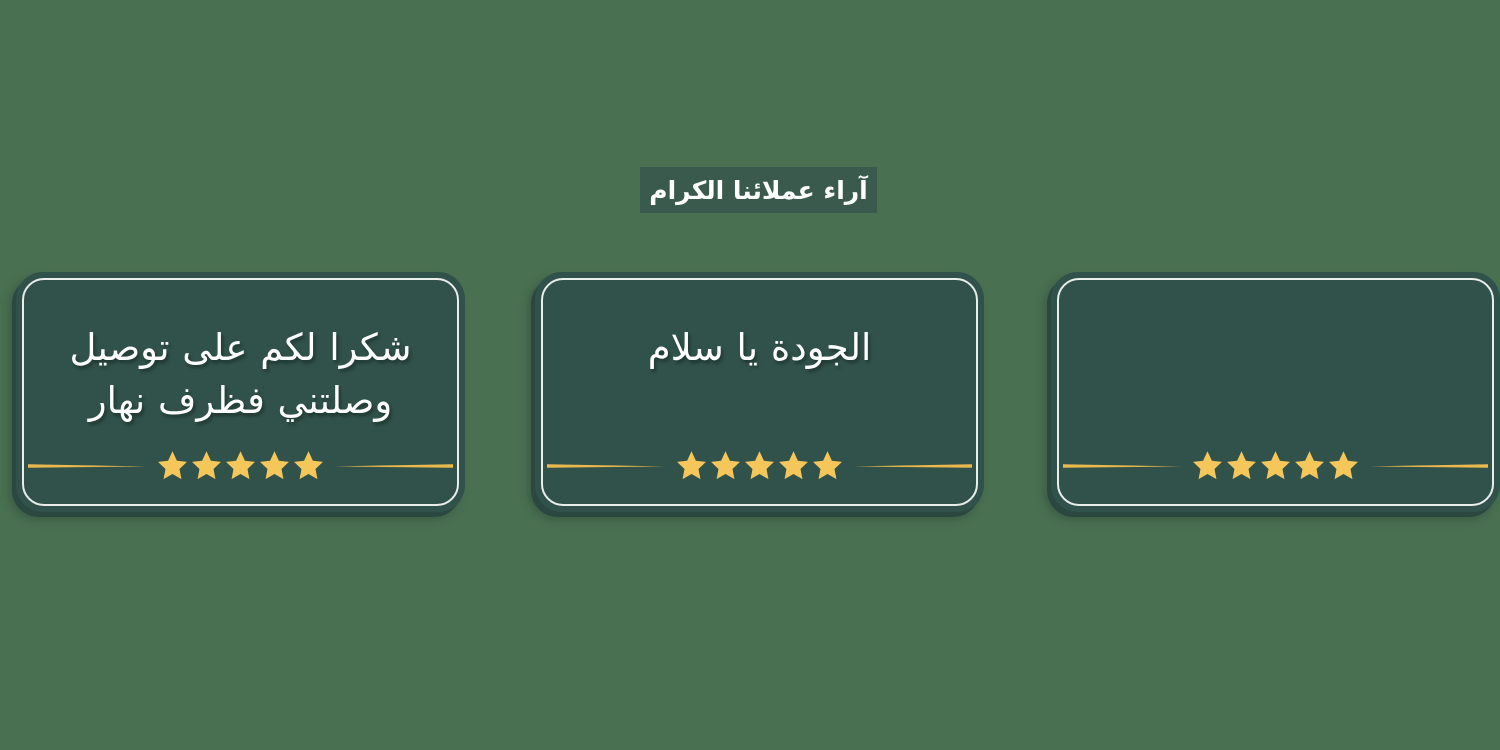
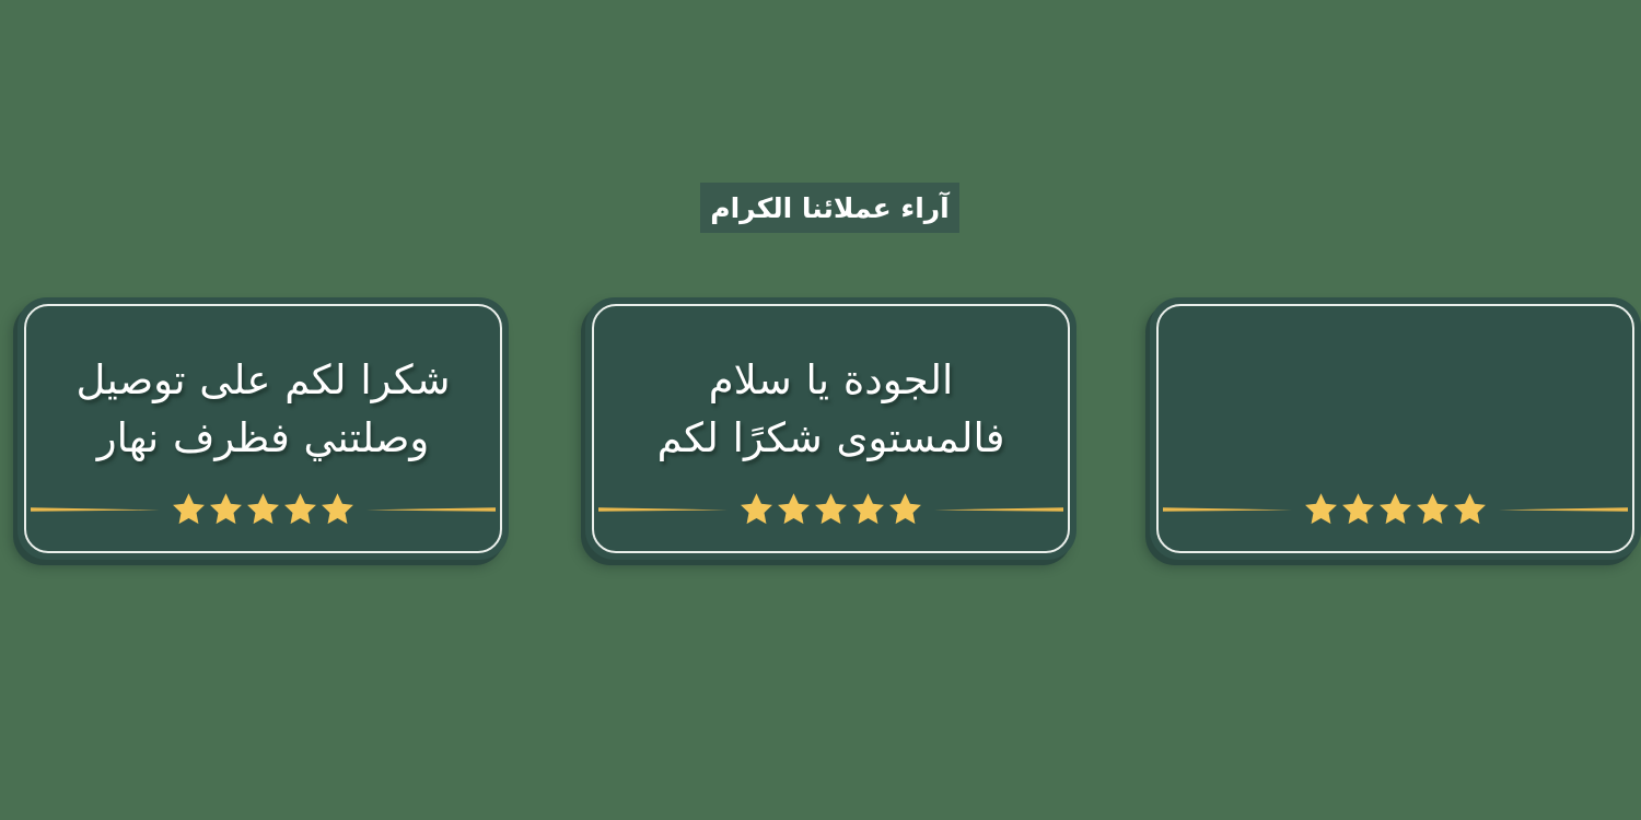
  آراء عملائنا الكرام
  شكرا لكم على توصيل
  وصلتني فظرف نهار
  الجودة يا سلام
+ فالمستوى شكرًا لكم
